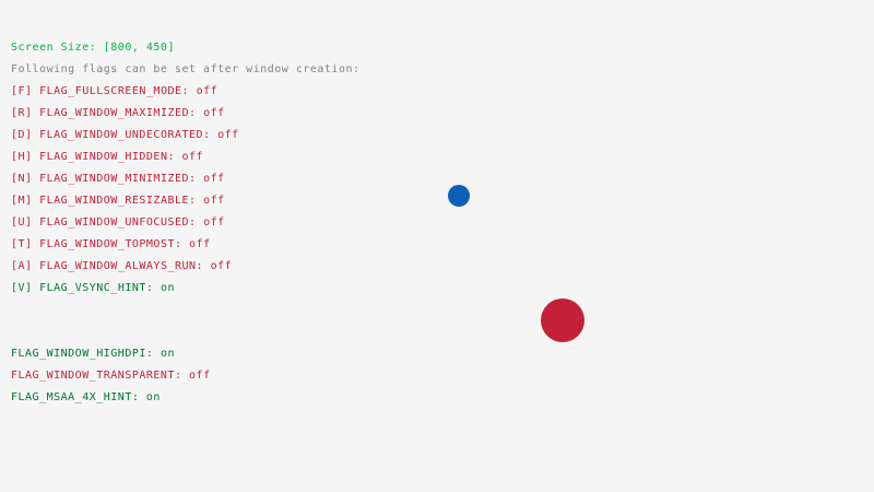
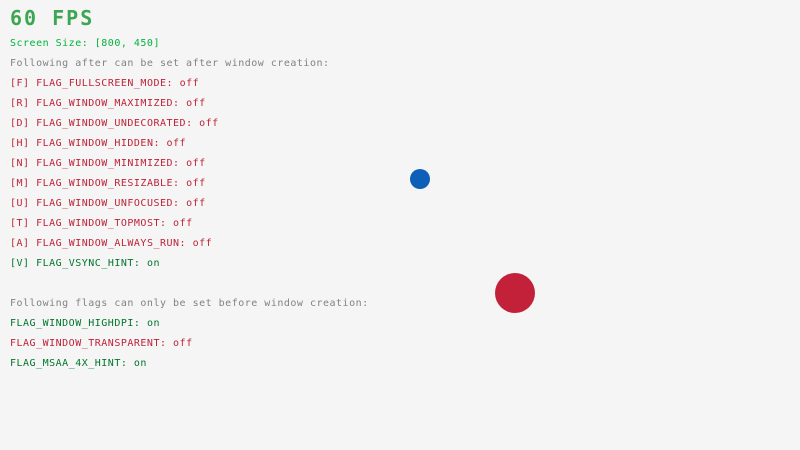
+ 60 FPS
  Screen Size: [800, 450]
- Following flags can be set after window creation:
+ Following after can be set after window creation:
  [F] FLAG_FULLSCREEN_MODE: off
  [R] FLAG_WINDOW_MAXIMIZED: off
  [D] FLAG_WINDOW_UNDECORATED: off
  [H] FLAG_WINDOW_HIDDEN: off
  [N] FLAG_WINDOW_MINIMIZED: off
  [M] FLAG_WINDOW_RESIZABLE: off
  [U] FLAG_WINDOW_UNFOCUSED: off
  [T] FLAG_WINDOW_TOPMOST: off
  [A] FLAG_WINDOW_ALWAYS_RUN: off
  [V] FLAG_VSYNC_HINT: on
+ Following flags can only be set before window creation:
  FLAG_WINDOW_HIGHDPI: on
  FLAG_WINDOW_TRANSPARENT: off
  FLAG_MSAA_4X_HINT: on
